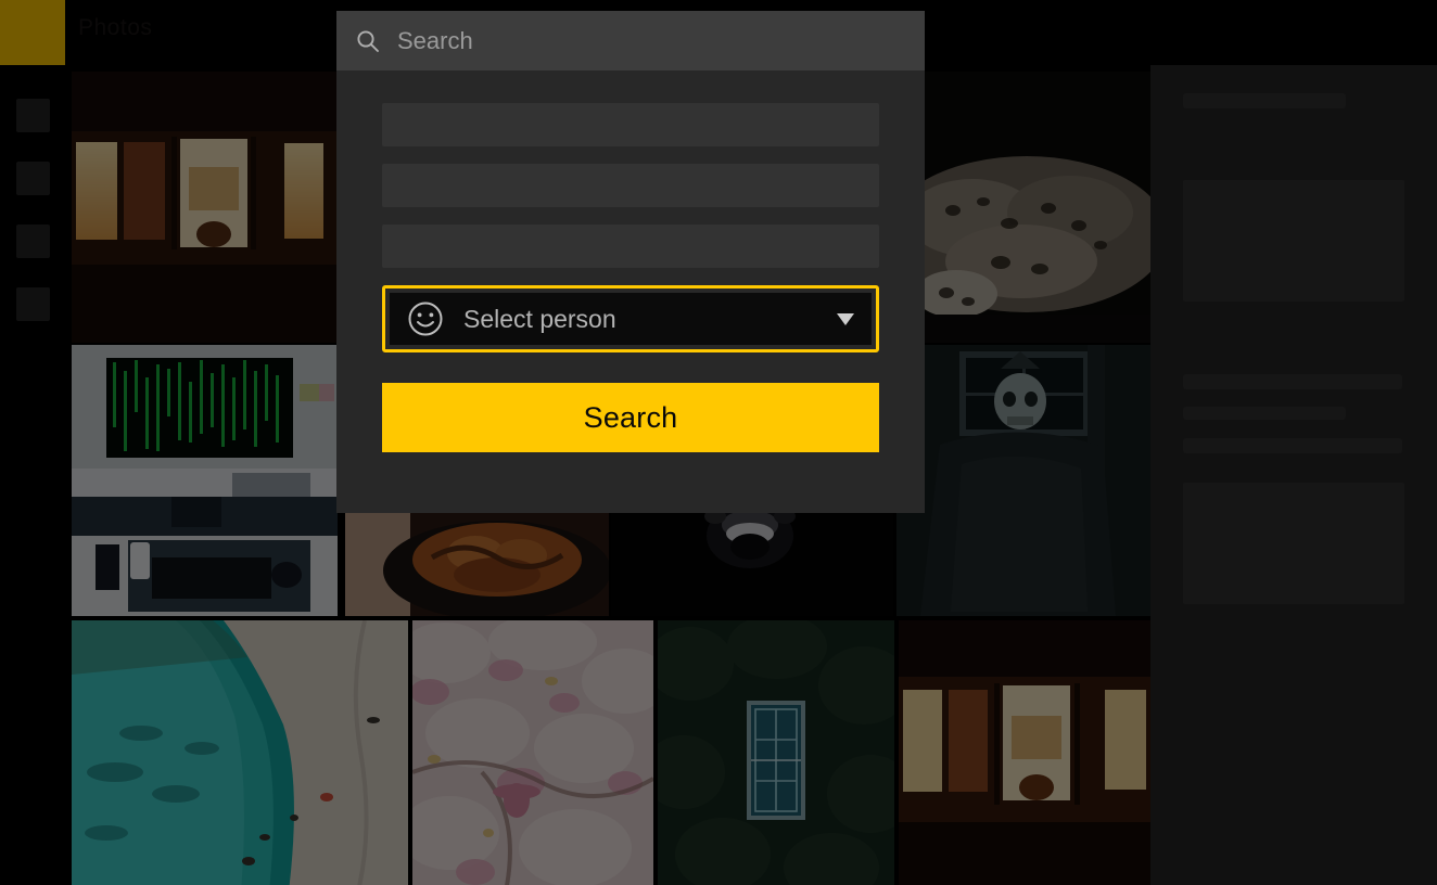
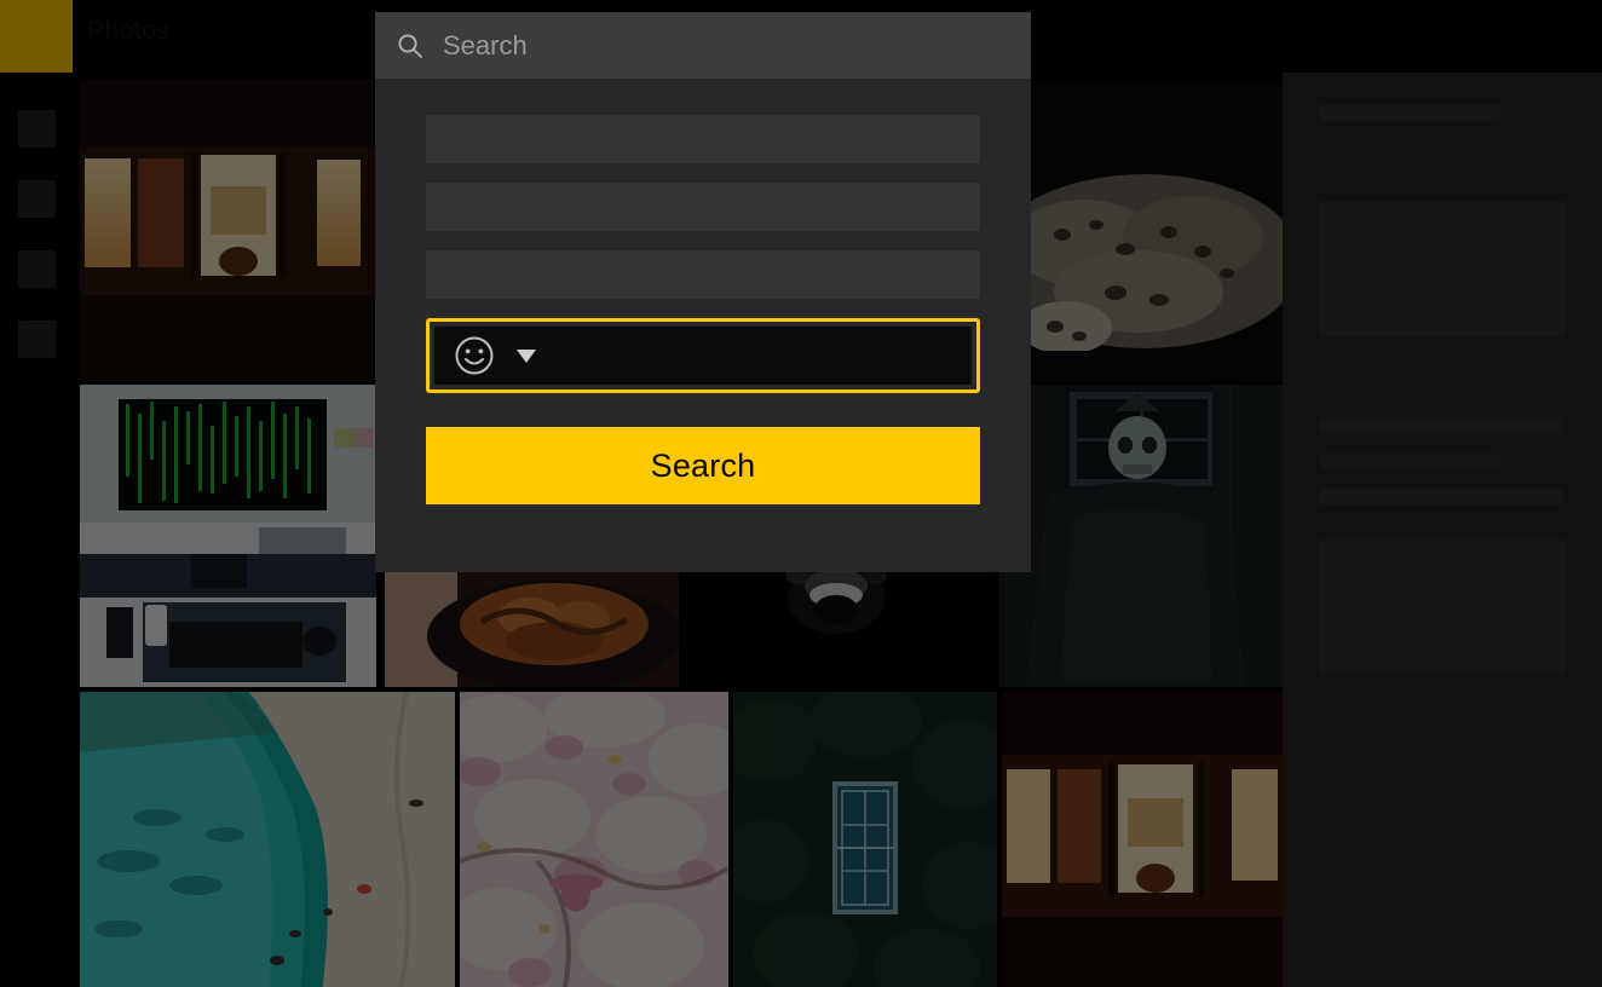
  Search
- Select person
  Search
